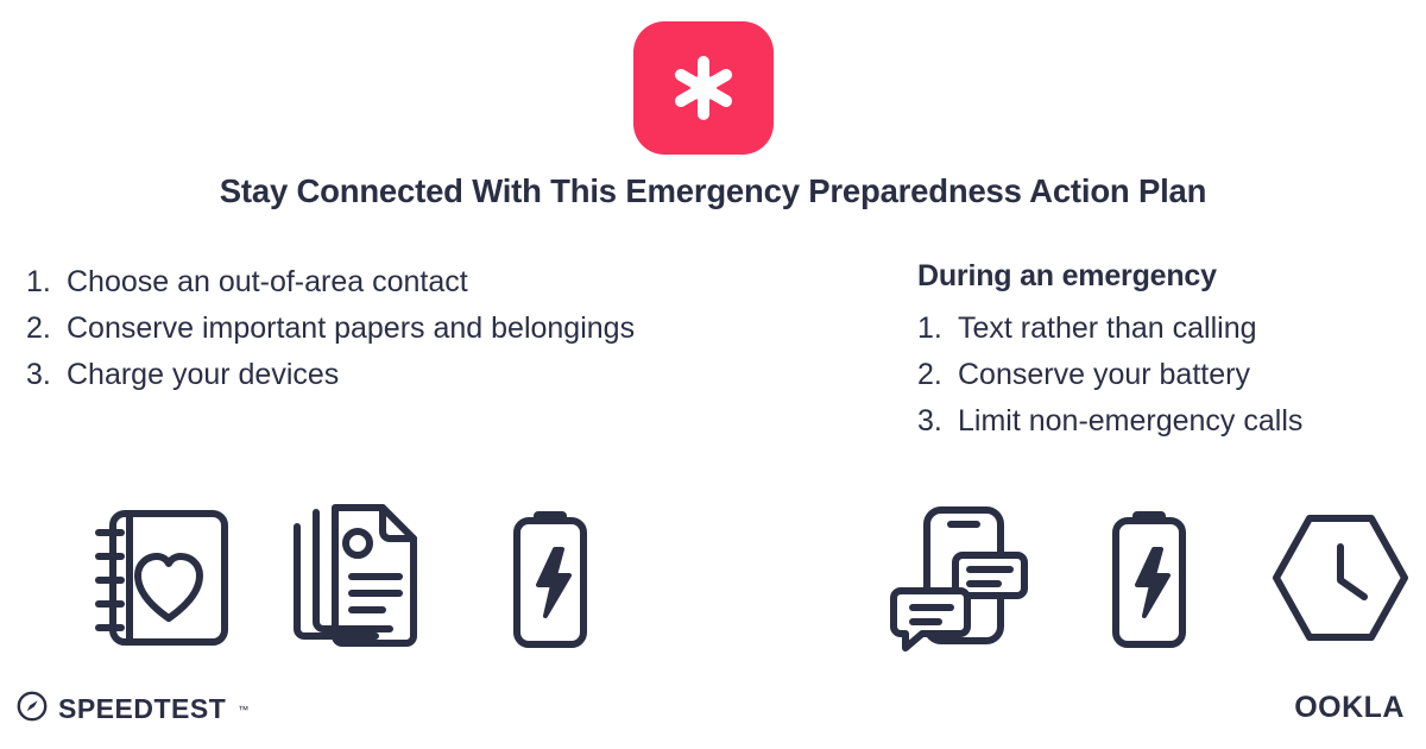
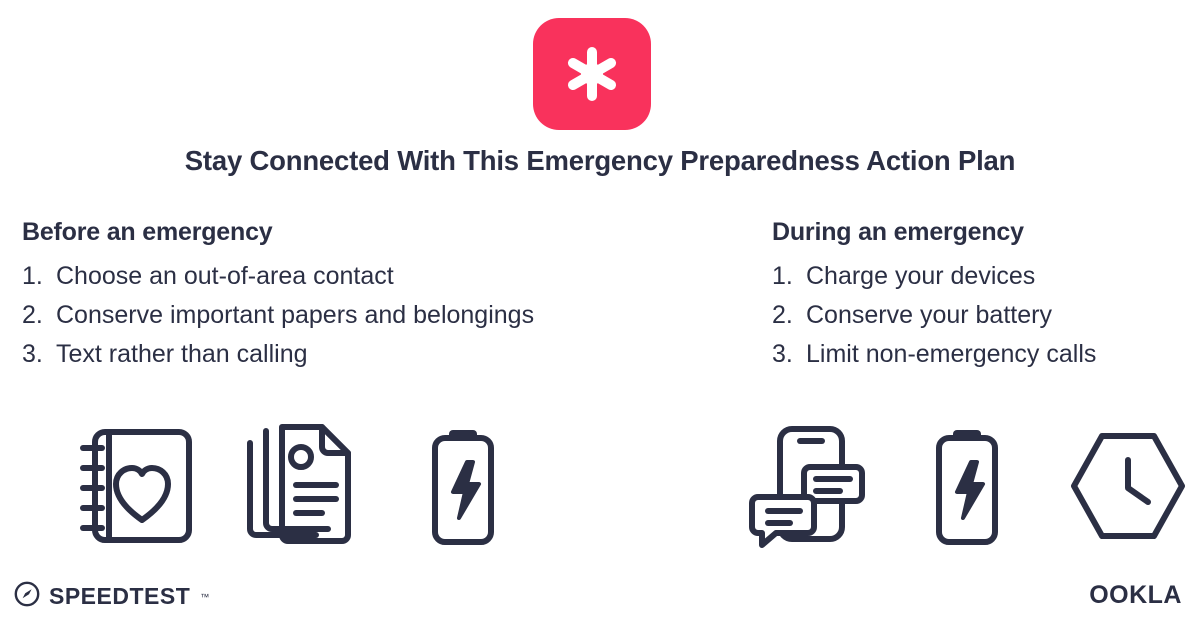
  Stay Connected With This Emergency Preparedness Action Plan
+ Before an emergency
  1.
  Choose an out-of-area contact
  2.
  Conserve important papers and belongings
  3.
- Charge your devices
+ Text rather than calling
  During an emergency
  1.
- Text rather than calling
+ Charge your devices
  2.
  Conserve your battery
  3.
  Limit non-emergency calls
  SPEEDTEST
  ™
  OOKLA
